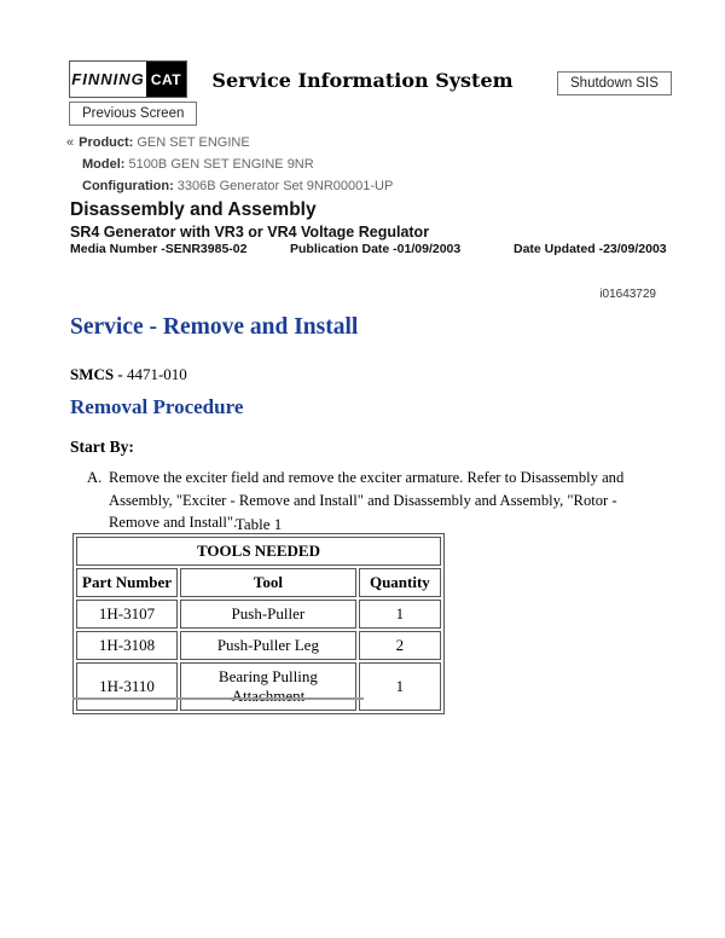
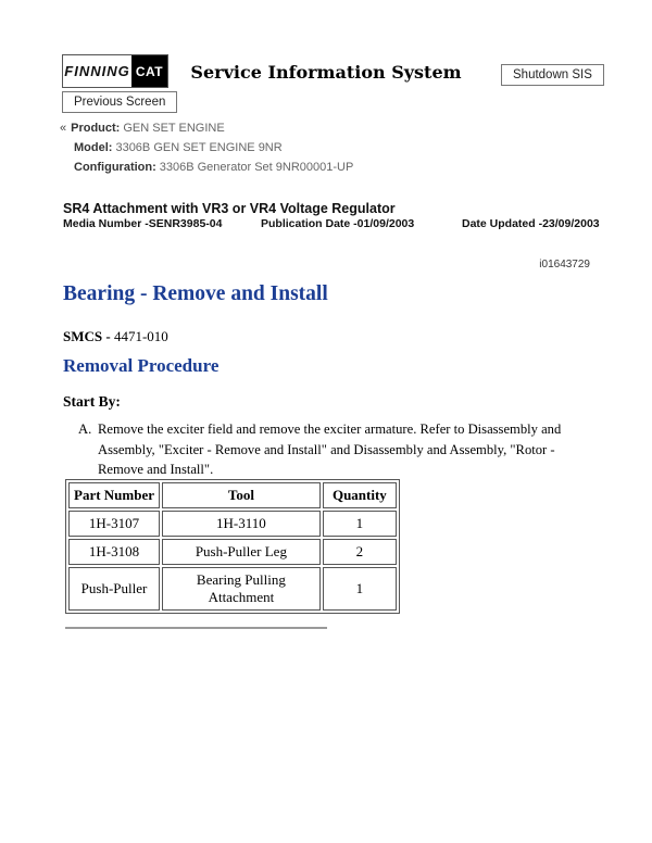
  FINNING
  CAT
  Service Information System
  Shutdown SIS
  Previous Screen
  « Product: GEN SET ENGINE
- Model: 5100B GEN SET ENGINE 9NR
+ Model: 3306B GEN SET ENGINE 9NR
  Configuration: 3306B Generator Set 9NR00001-UP
- Disassembly and Assembly
- SR4 Generator with VR3 or VR4 Voltage Regulator
+ SR4 Attachment with VR3 or VR4 Voltage Regulator
- Media Number -SENR3985-02
+ Media Number -SENR3985-04
  Publication Date -01/09/2003
  Date Updated -23/09/2003
  i01643729
- Service - Remove and Install
+ Bearing - Remove and Install
  SMCS - 4471-010
  Removal Procedure
  Start By:
  A.
  Remove the exciter field and remove the exciter armature. Refer to Disassembly and Assembly, "Exciter - Remove and Install" and Disassembly and Assembly, "Rotor - Remove and Install".
- Table 1
- TOOLS NEEDED
  Part Number	Tool	Quantity
- 1H-3107	Push-Puller	1
+ 1H-3107	1H-3110	1
  1H-3108	Push-Puller Leg	2
- 1H-3110	Bearing Pulling Attachment	1
+ Push-Puller	Bearing Pulling Attachment	1
